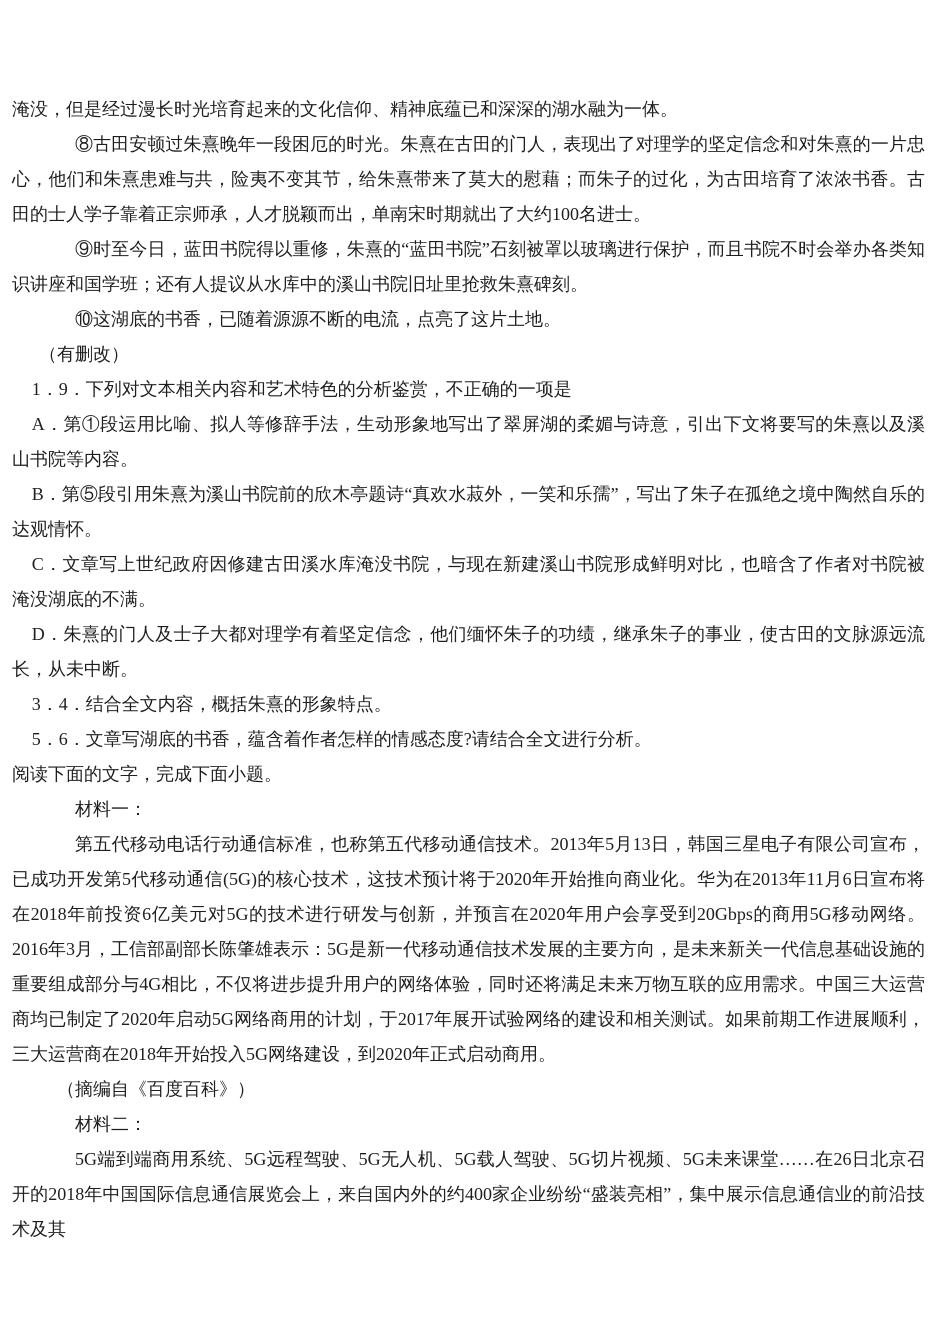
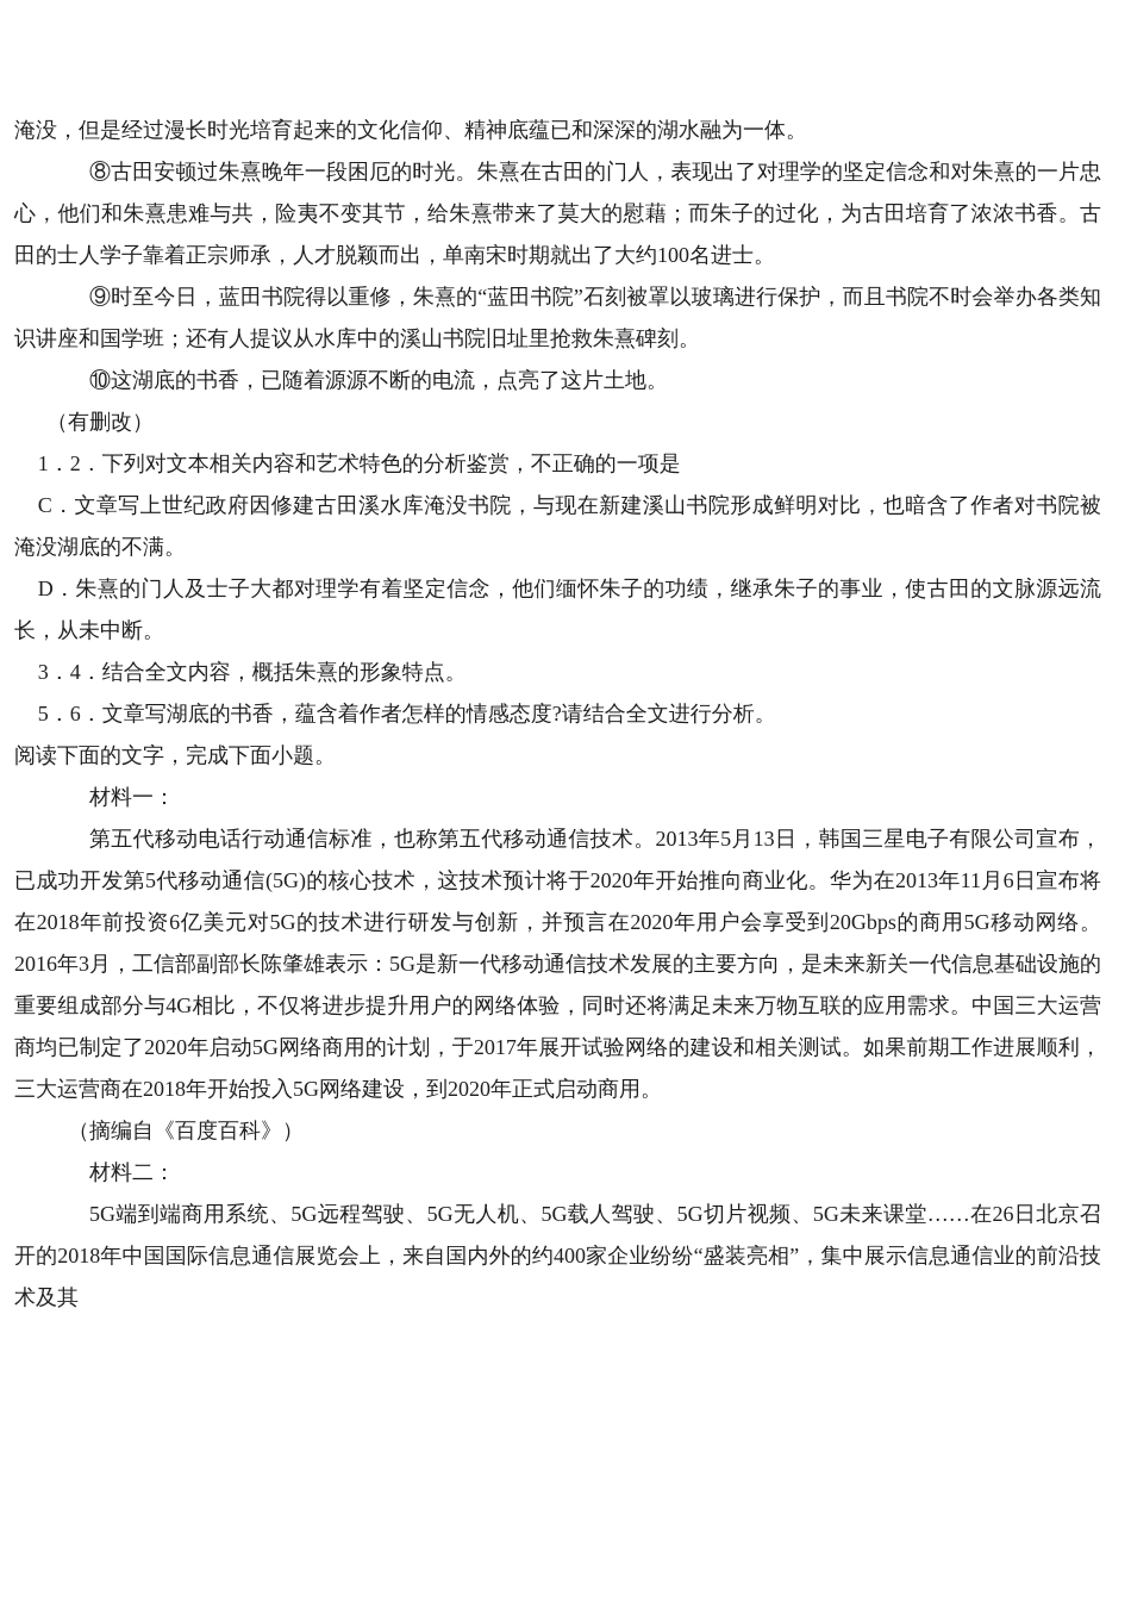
  淹没，但是经过漫长时光培育起来的文化信仰、精神底蕴已和深深的湖水融为一体。
  ⑧古田安顿过朱熹晚年一段困厄的时光。朱熹在古田的门人，表现出了对理学的坚定信念和对朱熹的一片忠心，他们和朱熹患难与共，险夷不变其节，给朱熹带来了莫大的慰藉；而朱子的过化，为古田培育了浓浓书香。古田的士人学子靠着正宗师承，人才脱颖而出，单南宋时期就出了大约100名进士。
  ⑨时至今日，蓝田书院得以重修，朱熹的“蓝田书院”石刻被罩以玻璃进行保护，而且书院不时会举办各类知识讲座和国学班；还有人提议从水库中的溪山书院旧址里抢救朱熹碑刻。
  ⑩这湖底的书香，已随着源源不断的电流，点亮了这片土地。
  （有删改）
- 1．9．下列对文本相关内容和艺术特色的分析鉴赏，不正确的一项是
+ 1．2．下列对文本相关内容和艺术特色的分析鉴赏，不正确的一项是
- A．第①段运用比喻、拟人等修辞手法，生动形象地写出了翠屏湖的柔媚与诗意，引出下文将要写的朱熹以及溪山书院等内容。
- B．第⑤段引用朱熹为溪山书院前的欣木亭题诗“真欢水菽外，一笑和乐孺”，写出了朱子在孤绝之境中陶然自乐的达观情怀。
  C．文章写上世纪政府因修建古田溪水库淹没书院，与现在新建溪山书院形成鲜明对比，也暗含了作者对书院被淹没湖底的不满。
  D．朱熹的门人及士子大都对理学有着坚定信念，他们缅怀朱子的功绩，继承朱子的事业，使古田的文脉源远流长，从未中断。
  3．4．结合全文内容，概括朱熹的形象特点。
  5．6．文章写湖底的书香，蕴含着作者怎样的情感态度?请结合全文进行分析。
  阅读下面的文字，完成下面小题。
  材料一：
  第五代移动电话行动通信标准，也称第五代移动通信技术。2013年5月13日，韩国三星电子有限公司宣布，已成功开发第5代移动通信(5G)的核心技术，这技术预计将于2020年开始推向商业化。华为在2013年11月6日宣布将在2018年前投资6亿美元对5G的技术进行研发与创新，并预言在2020年用户会享受到20Gbps的商用5G移动网络。2016年3月，工信部副部长陈肇雄表示：5G是新一代移动通信技术发展的主要方向，是未来新关一代信息基础设施的重要组成部分与4G相比，不仅将进步提升用户的网络体验，同时还将满足未来万物互联的应用需求。中国三大运营商均已制定了2020年启动5G网络商用的计划，于2017年展开试验网络的建设和相关测试。如果前期工作进展顺利，三大运营商在2018年开始投入5G网络建设，到2020年正式启动商用。
  （摘编自《百度百科》）
  材料二：
  5G端到端商用系统、5G远程驾驶、5G无人机、5G载人驾驶、5G切片视频、5G未来课堂……在26日北京召开的2018年中国国际信息通信展览会上，来自国内外的约400家企业纷纷“盛装亮相”，集中展示信息通信业的前沿技术及其
